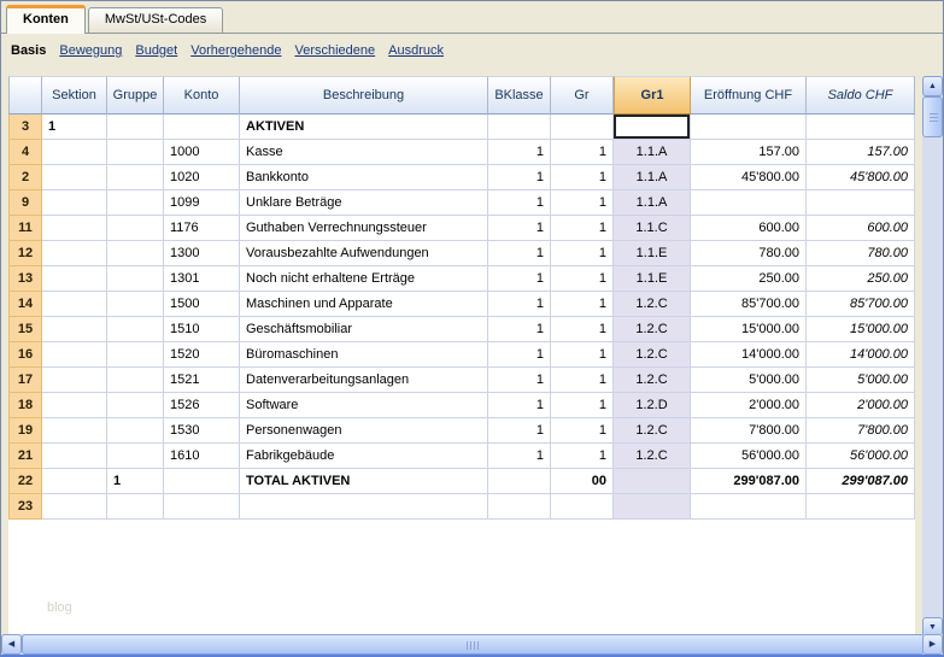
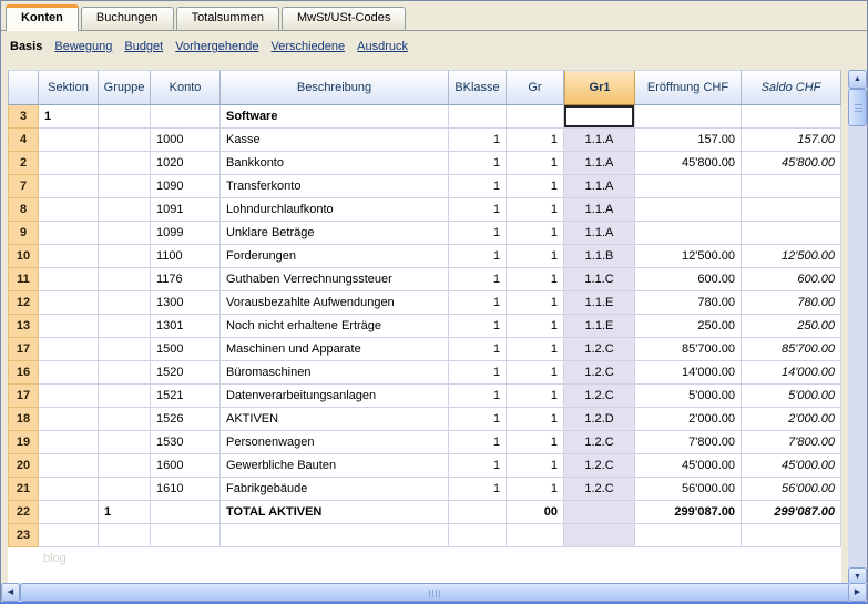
  Konten
+ Buchungen
+ Totalsummen
  MwSt/USt-Codes
  Basis
  Bewegung
  Budget
  Vorhergehende
  Verschiedene
  Ausdruck
  	Sektion	Gruppe	Konto	Beschreibung	BKlasse	Gr	Gr1	Eröffnung CHF	Saldo CHF
- 3	1			AKTIVEN
+ 3	1			Software
  4			1000	Kasse	1	1	1.1.A	157.00	157.00
  2			1020	Bankkonto	1	1	1.1.A	45'800.00	45'800.00
+ 7			1090	Transferkonto	1	1	1.1.A
+ 8			1091	Lohndurchlaufkonto	1	1	1.1.A
  9			1099	Unklare Beträge	1	1	1.1.A
+ 10			1100	Forderungen	1	1	1.1.B	12'500.00	12'500.00
  11			1176	Guthaben Verrechnungssteuer	1	1	1.1.C	600.00	600.00
  12			1300	Vorausbezahlte Aufwendungen	1	1	1.1.E	780.00	780.00
  13			1301	Noch nicht erhaltene Erträge	1	1	1.1.E	250.00	250.00
- 14			1500	Maschinen und Apparate	1	1	1.2.C	85'700.00	85'700.00
+ 17			1500	Maschinen und Apparate	1	1	1.2.C	85'700.00	85'700.00
- 15			1510	Geschäftsmobiliar	1	1	1.2.C	15'000.00	15'000.00
  16			1520	Büromaschinen	1	1	1.2.C	14'000.00	14'000.00
  17			1521	Datenverarbeitungsanlagen	1	1	1.2.C	5'000.00	5'000.00
- 18			1526	Software	1	1	1.2.D	2'000.00	2'000.00
+ 18			1526	AKTIVEN	1	1	1.2.D	2'000.00	2'000.00
  19			1530	Personenwagen	1	1	1.2.C	7'800.00	7'800.00
+ 20			1600	Gewerbliche Bauten	1	1	1.2.C	45'000.00	45'000.00
  21			1610	Fabrikgebäude	1	1	1.2.C	56'000.00	56'000.00
  22		1		TOTAL AKTIVEN		00		299'087.00	299'087.00
  23
  blog
